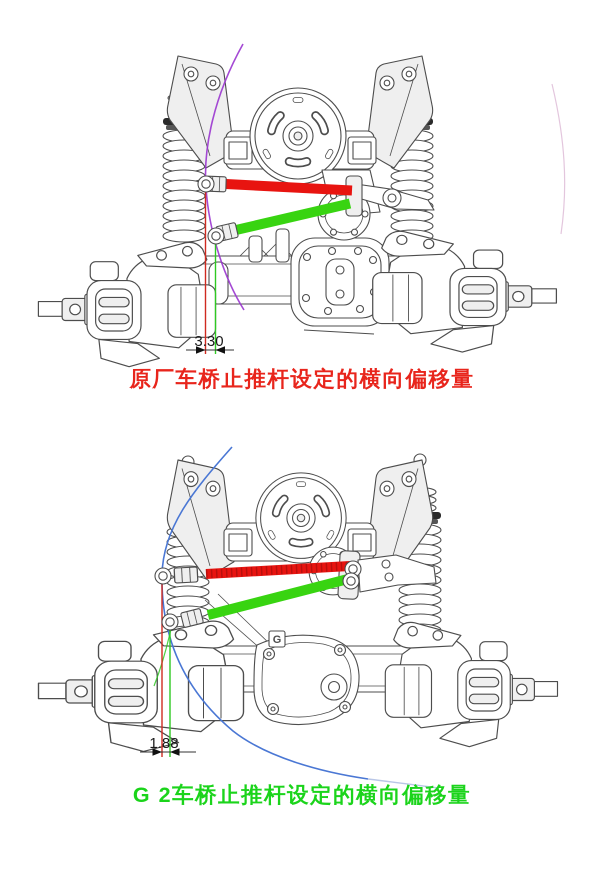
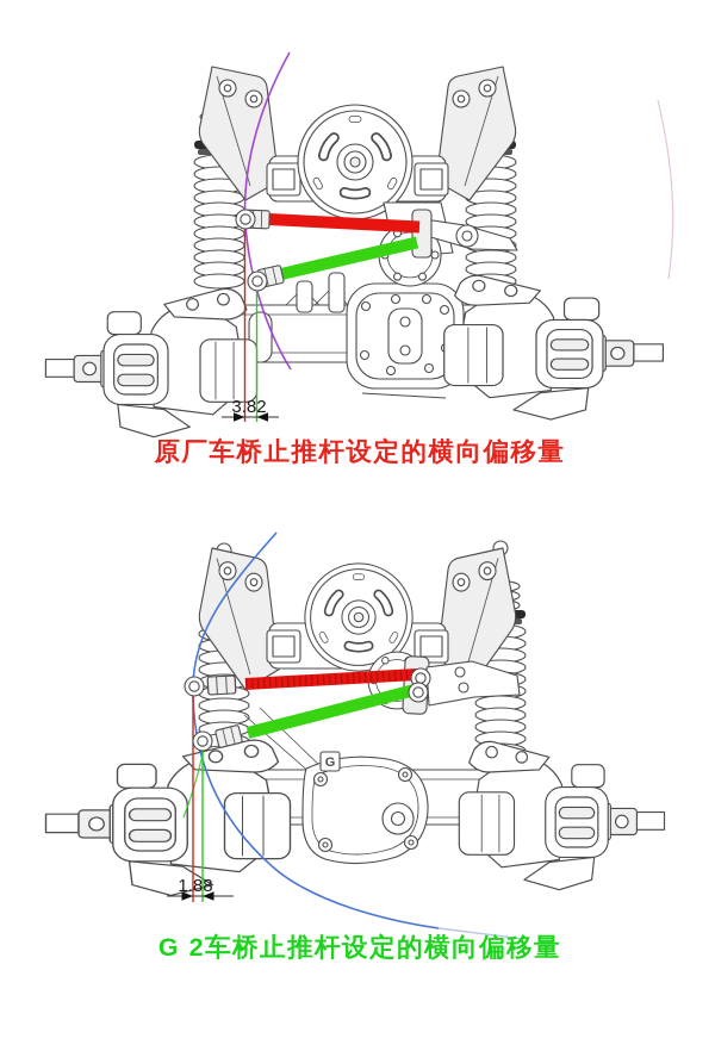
- 3.30
+ 3.82
  原厂车桥止推杆设定的横向偏移量
  G
  1.88
  G 2车桥止推杆设定的横向偏移量
